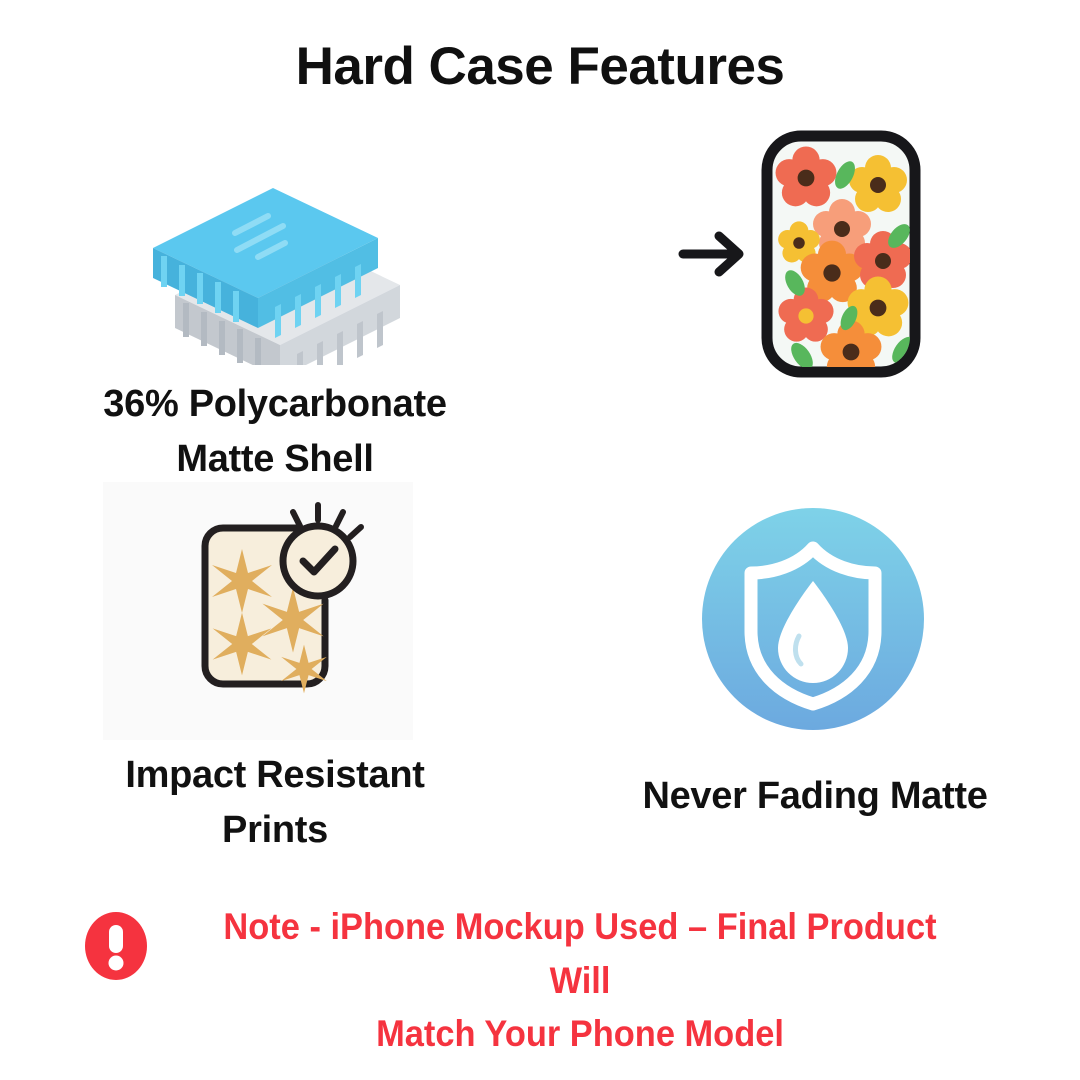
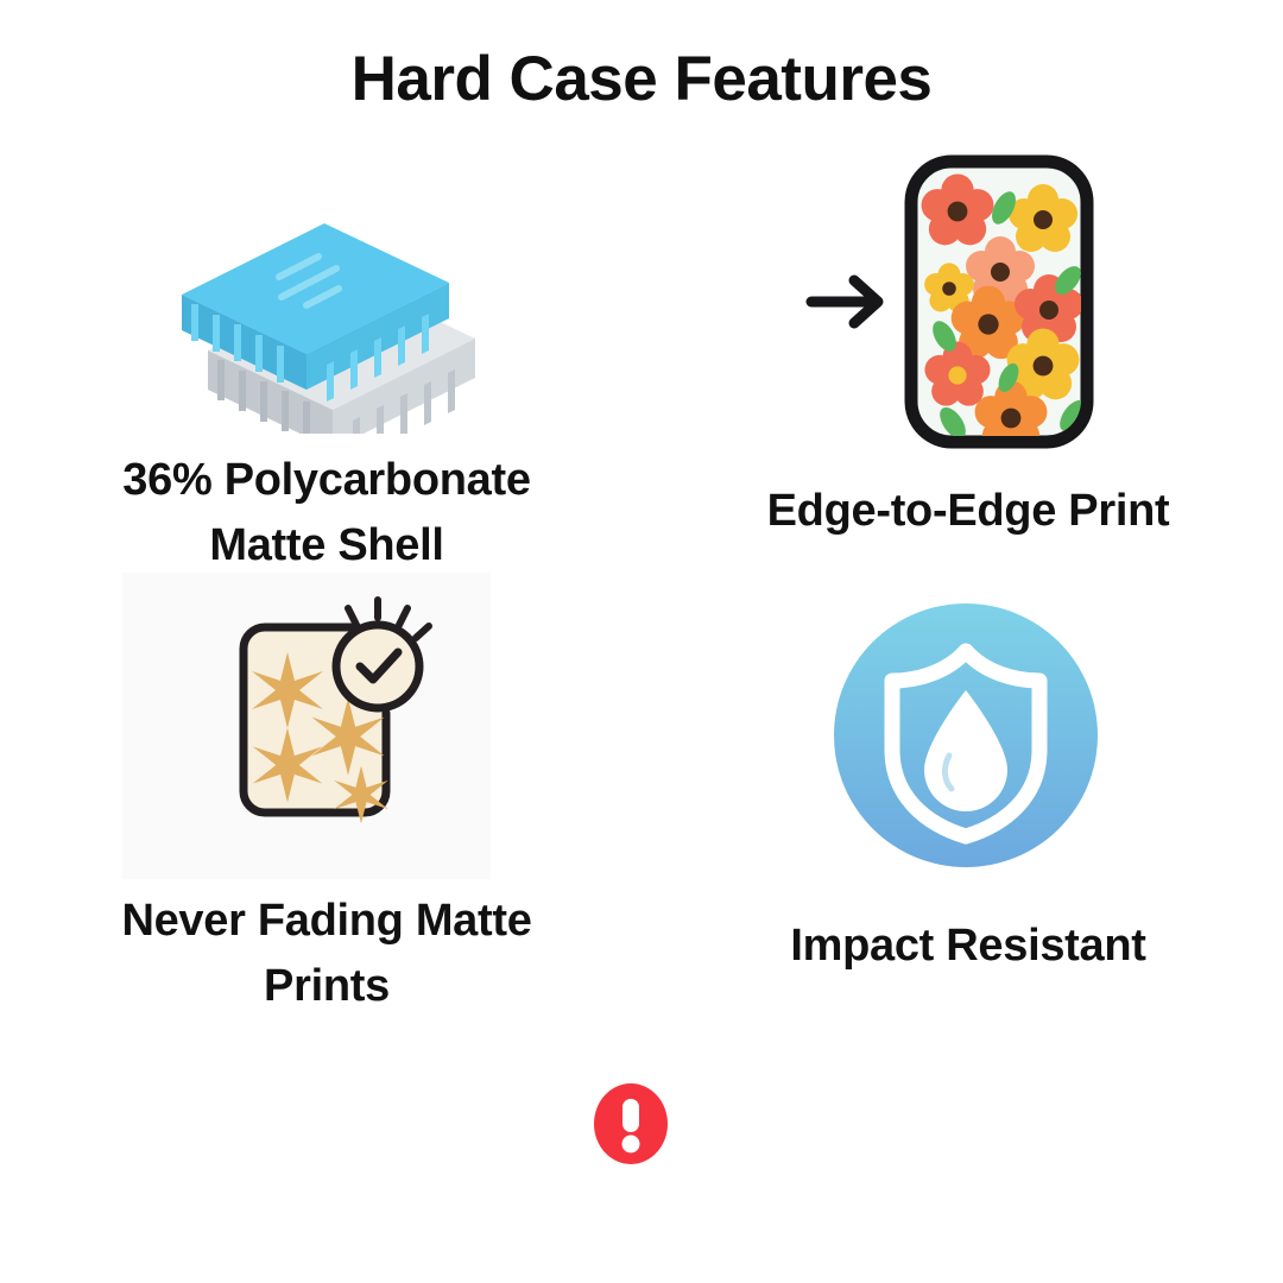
  Hard Case Features
  36% Polycarbonate
  Matte Shell
+ Edge-to-Edge Print
- Impact Resistant
+ Never Fading Matte
  Prints
- Never Fading Matte
+ Impact Resistant
- Note - iPhone Mockup Used – Final Product Will
- Match Your Phone Model
